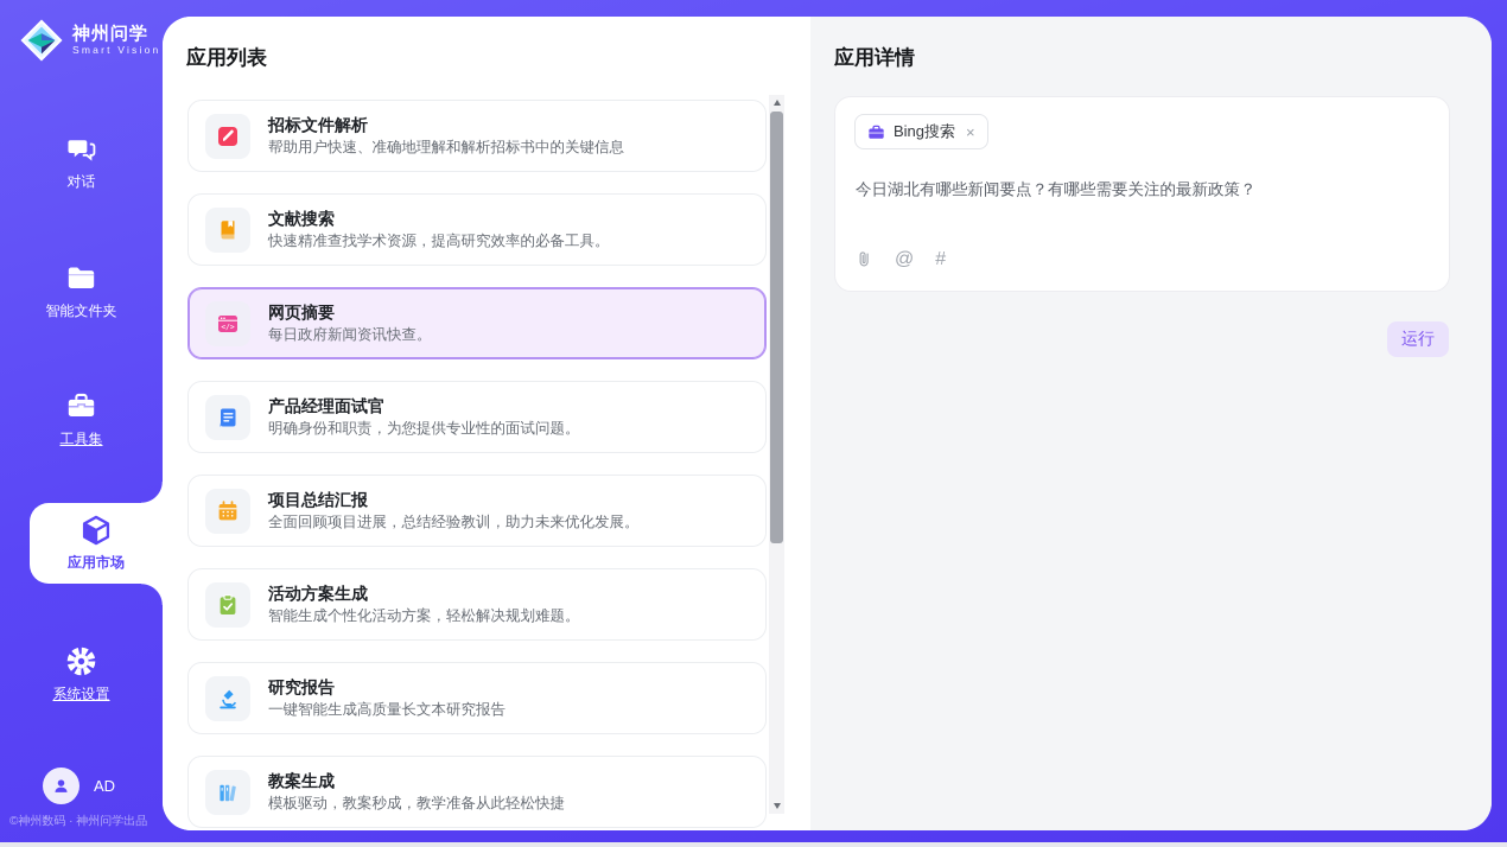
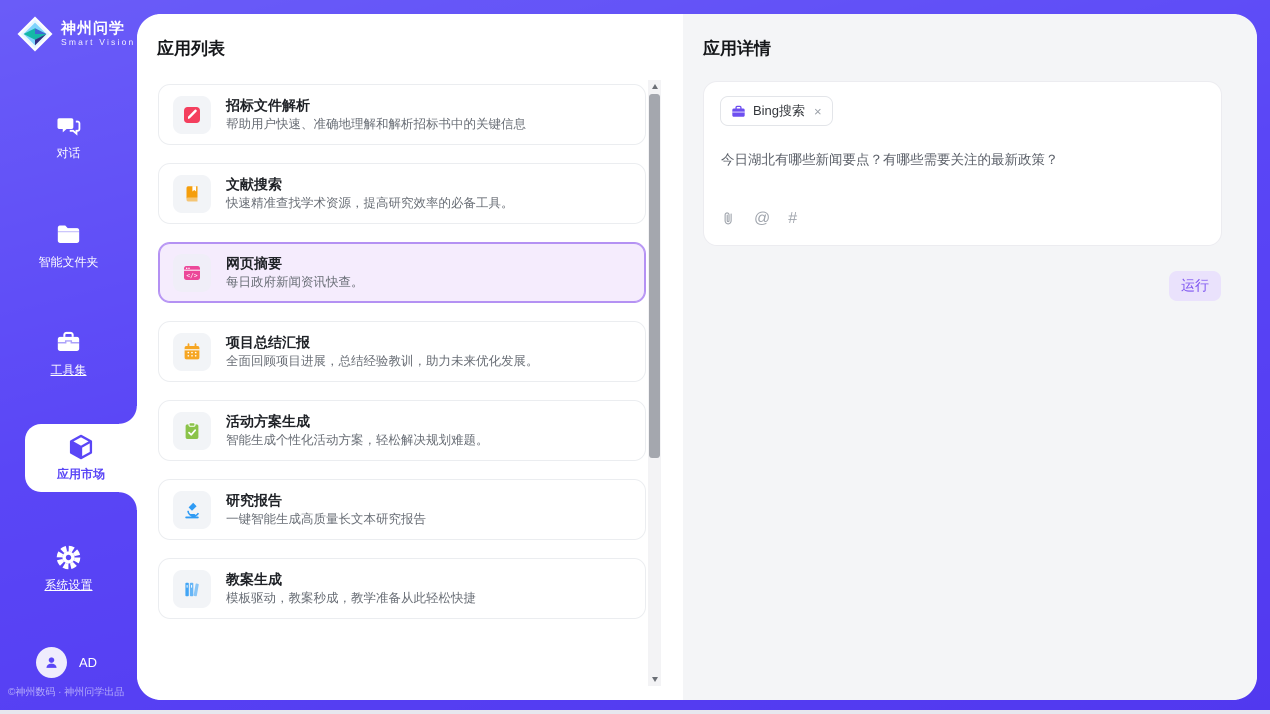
  神州问学
  Smart Vision
  对话
  智能文件夹
  工具集
  应用市场
  系统设置
  AD
  ©神州数码 · 神州问学出品
  应用列表
  招标文件解析
  帮助用户快速、准确地理解和解析招标书中的关键信息
  文献搜索
  快速精准查找学术资源，提高研究效率的必备工具。
  网页摘要
  每日政府新闻资讯快查。
- 产品经理面试官
- 明确身份和职责，为您提供专业性的面试问题。
  项目总结汇报
  全面回顾项目进展，总结经验教训，助力未来优化发展。
  活动方案生成
  智能生成个性化活动方案，轻松解决规划难题。
  研究报告
  一键智能生成高质量长文本研究报告
  教案生成
  模板驱动，教案秒成，教学准备从此轻松快捷
  应用详情
  Bing搜索
  ×
  今日湖北有哪些新闻要点？有哪些需要关注的最新政策？
  @
  #
  运行
